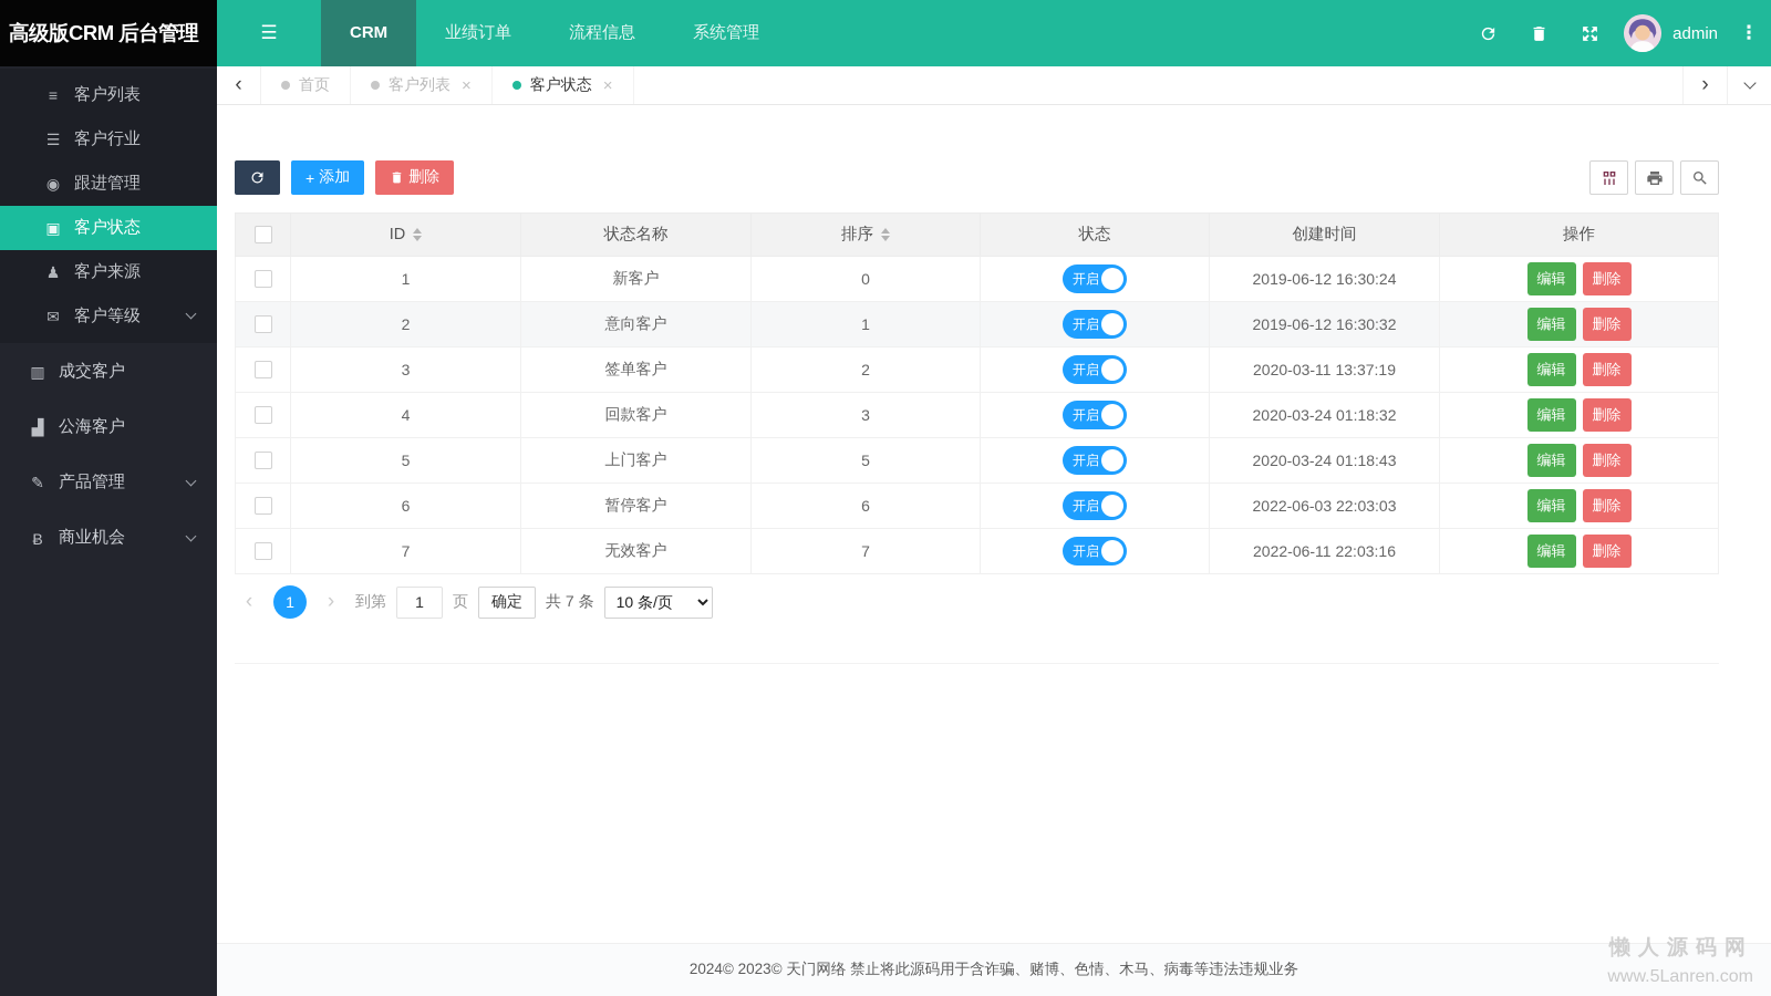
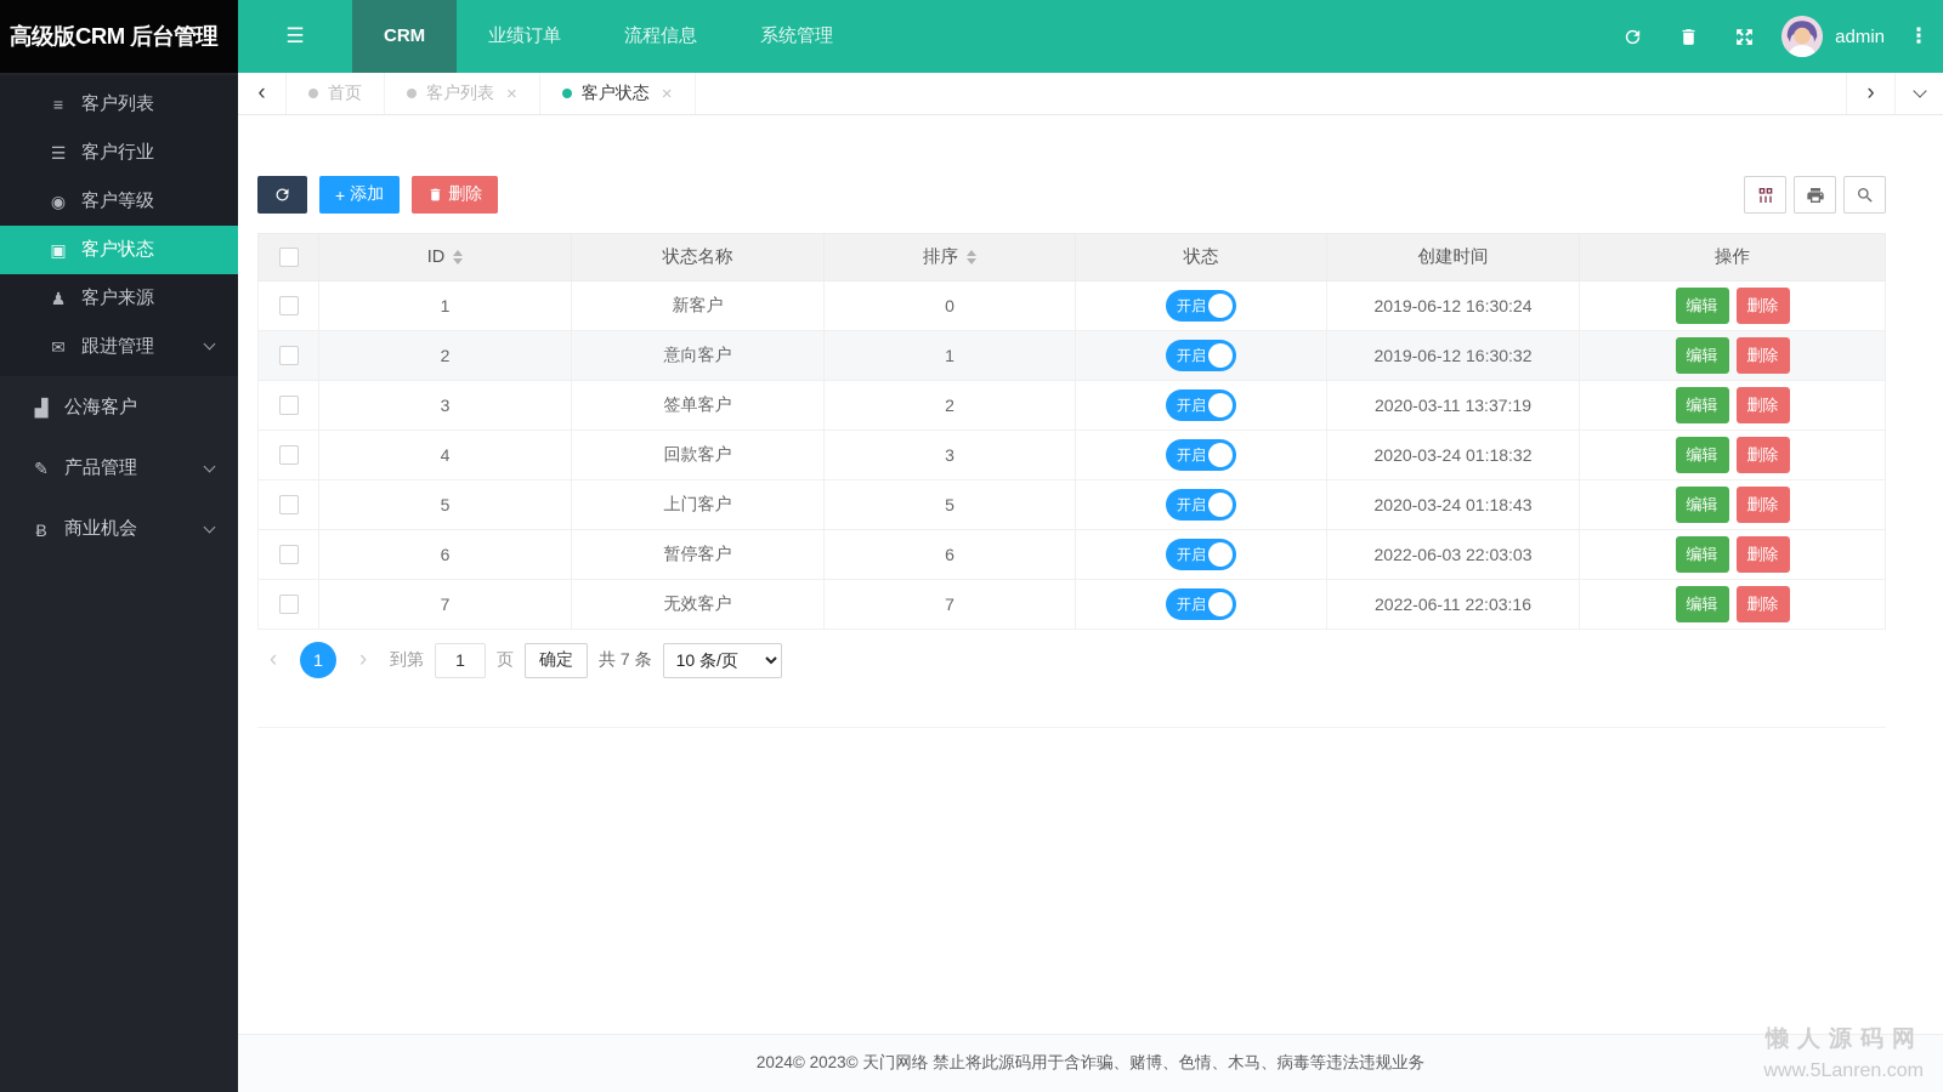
  高级版CRM 后台管理
  ≡
  客户列表
  ☰
  客户行业
  ◉
- 跟进管理
+ 客户等级
  ▣
  客户状态
  ♟
  客户来源
  ✉
- 客户等级
+ 跟进管理
- ▥
- 成交客户
  ▟
  公海客户
  ✎
  产品管理
  Ƀ
  商业机会
  ☰
  CRM
  业绩订单
  流程信息
  系统管理
  admin
  ⋮
  ‹
  首页
  客户列表
  ×
  客户状态
  ×
  ›
  +
  添加
  删除
  	ID	状态名称	排序	状态	创建时间	操作
  	1	新客户	0	开启	2019-06-12 16:30:24	编辑 删除
  	2	意向客户	1	开启	2019-06-12 16:30:32	编辑 删除
  	3	签单客户	2	开启	2020-03-11 13:37:19	编辑 删除
  	4	回款客户	3	开启	2020-03-24 01:18:32	编辑 删除
  	5	上门客户	5	开启	2020-03-24 01:18:43	编辑 删除
  	6	暂停客户	6	开启	2022-06-03 22:03:03	编辑 删除
  	7	无效客户	7	开启	2022-06-11 22:03:16	编辑 删除
  ‹
  1
  ›
  到第
  1
  页
  确定
  共 7 条
  10 条/页
  2024© 2023© 天门网络 禁止将此源码用于含诈骗、赌博、色情、木马、病毒等违法违规业务
  懒人源码网
  www.5Lanren.com
